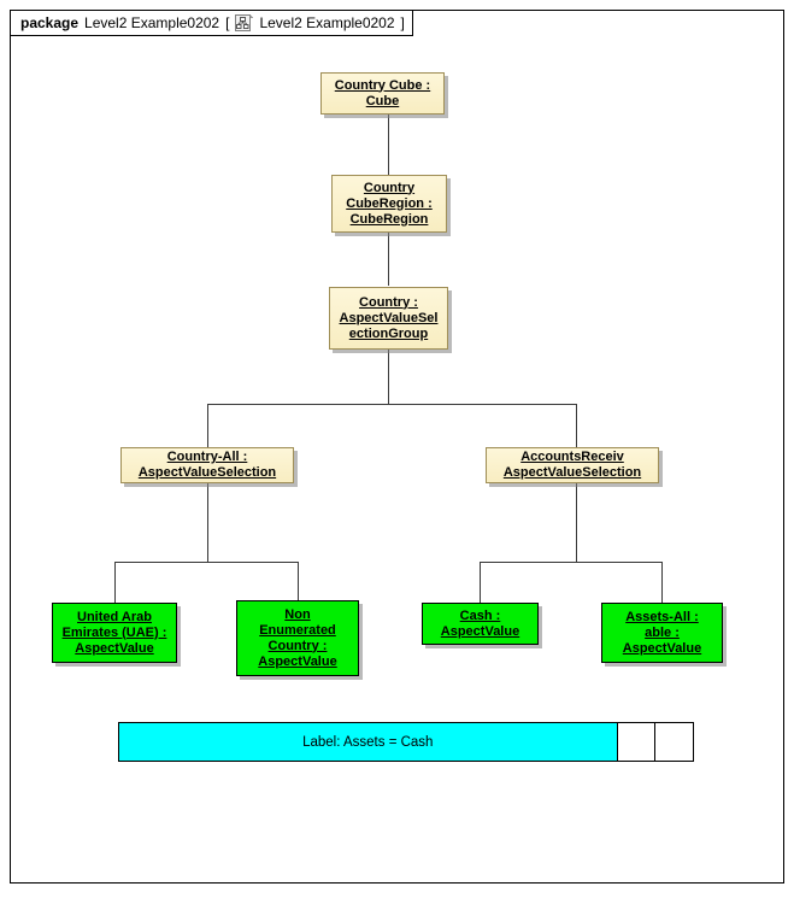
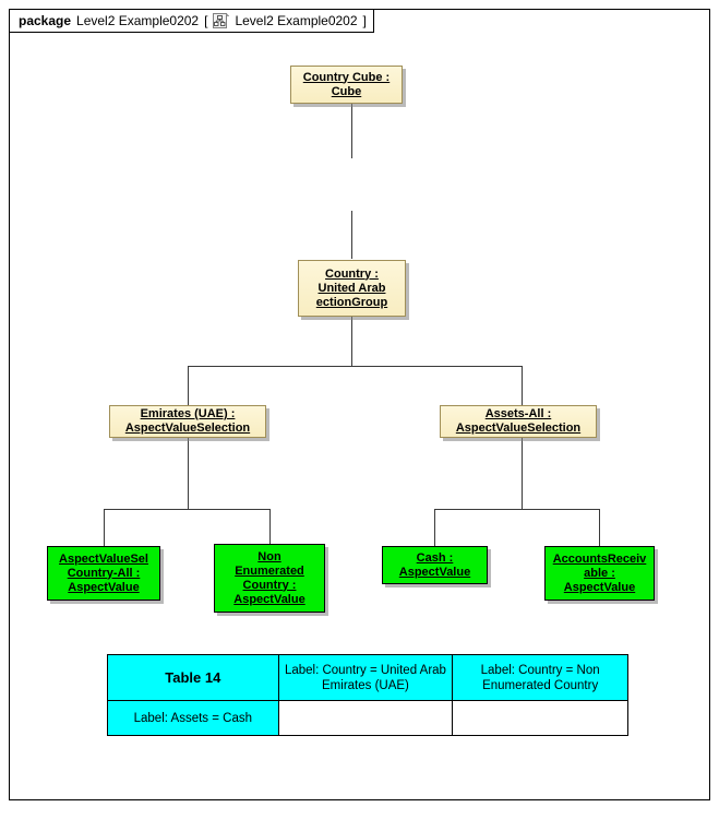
  package
  Level2 Example0202
  [
  Level2 Example0202
  ]
  Country Cube :
  Cube
- Country
- CubeRegion :
- CubeRegion
  Country :
- AspectValueSel
+ United Arab
  ectionGroup
- Country-All :
+ Emirates (UAE) :
  AspectValueSelection
- AccountsReceiv
+ Assets-All :
  AspectValueSelection
- United Arab
+ AspectValueSel
- Emirates (UAE) :
+ Country-All :
  AspectValue
  Non
  Enumerated
  Country :
  AspectValue
  Cash :
  AspectValue
- Assets-All :
+ AccountsReceiv
  able :
  AspectValue
+ Table 14	Label: Country = United Arab Emirates (UAE)	Label: Country = Non Enumerated Country
  Label: Assets = Cash
